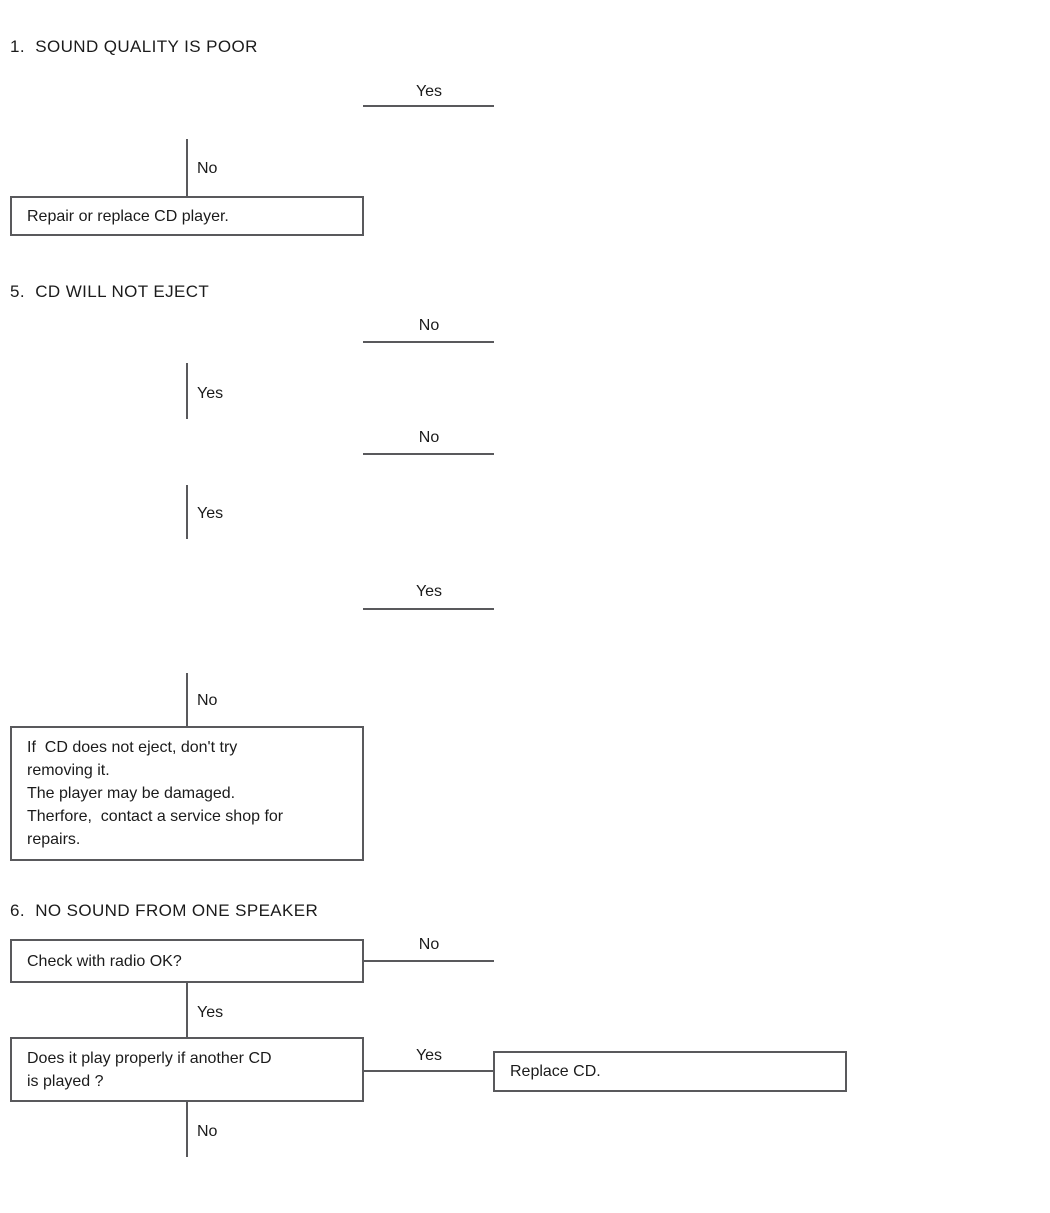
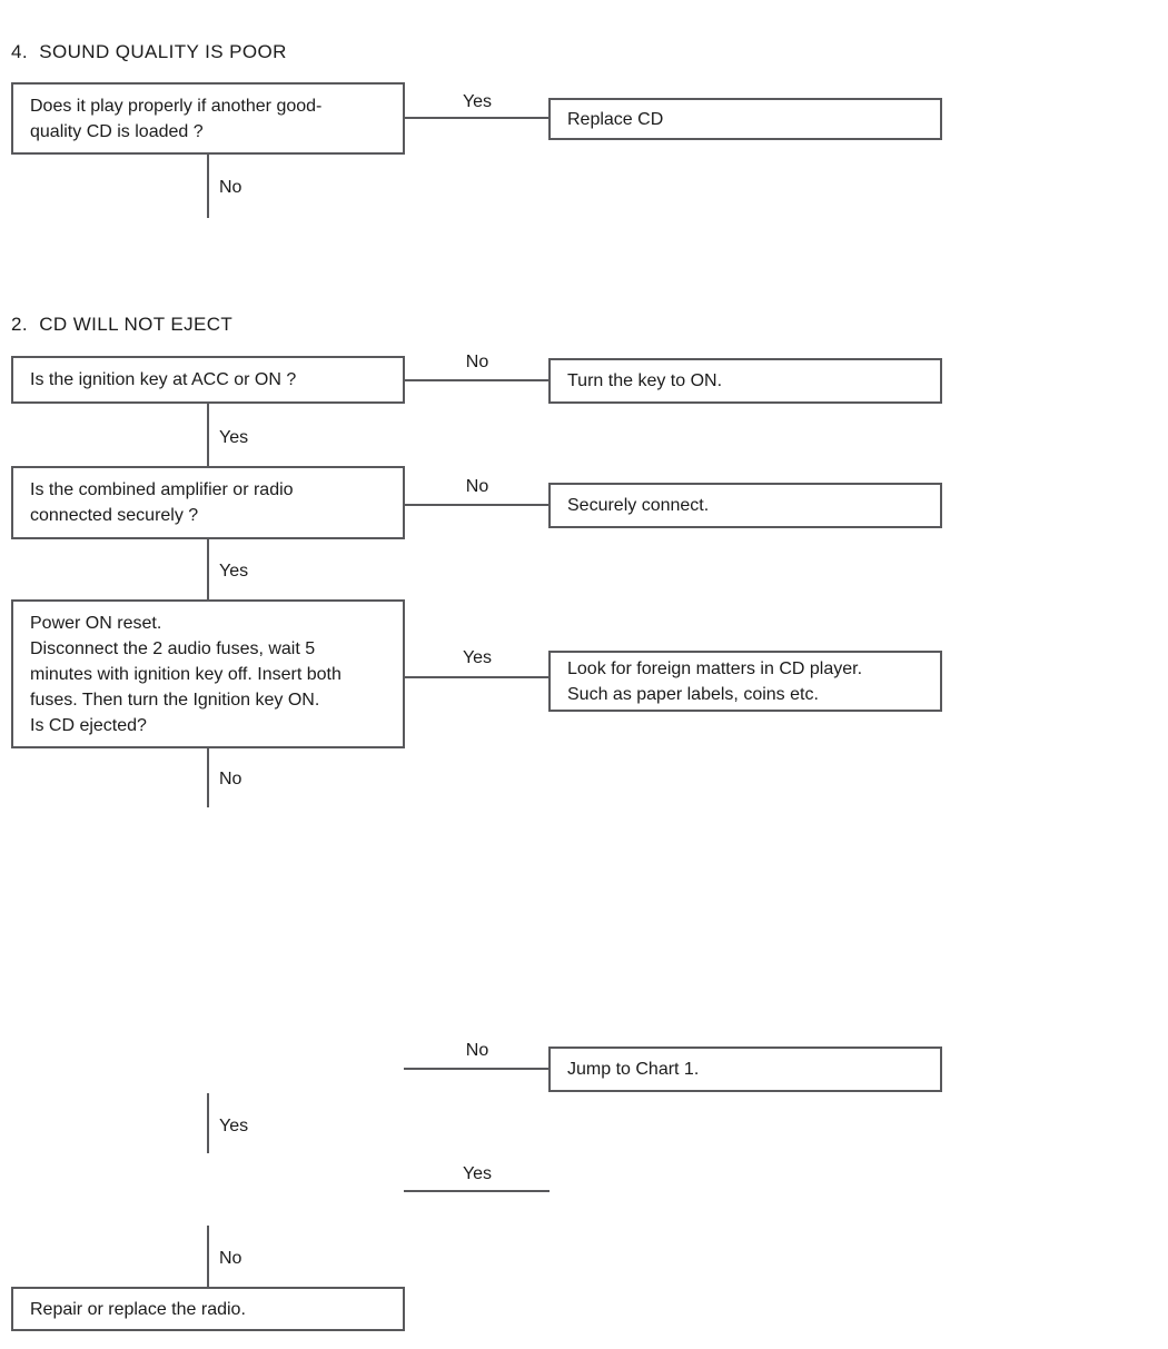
- 1. SOUND QUALITY IS POOR
+ 4. SOUND QUALITY IS POOR
+ Does it play properly if another good-
+ quality CD is loaded ?
  Yes
+ Replace CD
  No
- Repair or replace CD player.
- 5. CD WILL NOT EJECT
+ 2. CD WILL NOT EJECT
+ Is the ignition key at ACC or ON ?
  No
+ Turn the key to ON.
  Yes
+ Is the combined amplifier or radio
+ connected securely ?
  No
+ Securely connect.
  Yes
+ Power ON reset.
+ Disconnect the 2 audio fuses, wait 5
+ minutes with ignition key off. Insert both
+ fuses. Then turn the Ignition key ON.
+ Is CD ejected?
  Yes
+ Look for foreign matters in CD player.
+ Such as paper labels, coins etc.
  No
- If CD does not eject, don't try
- removing it.
- The player may be damaged.
- Therfore, contact a service shop for
- repairs.
- 6. NO SOUND FROM ONE SPEAKER
- Check with radio OK?
  No
+ Jump to Chart 1.
  Yes
- Does it play properly if another CD
- is played ?
  Yes
- Replace CD.
  No
+ Repair or replace the radio.
